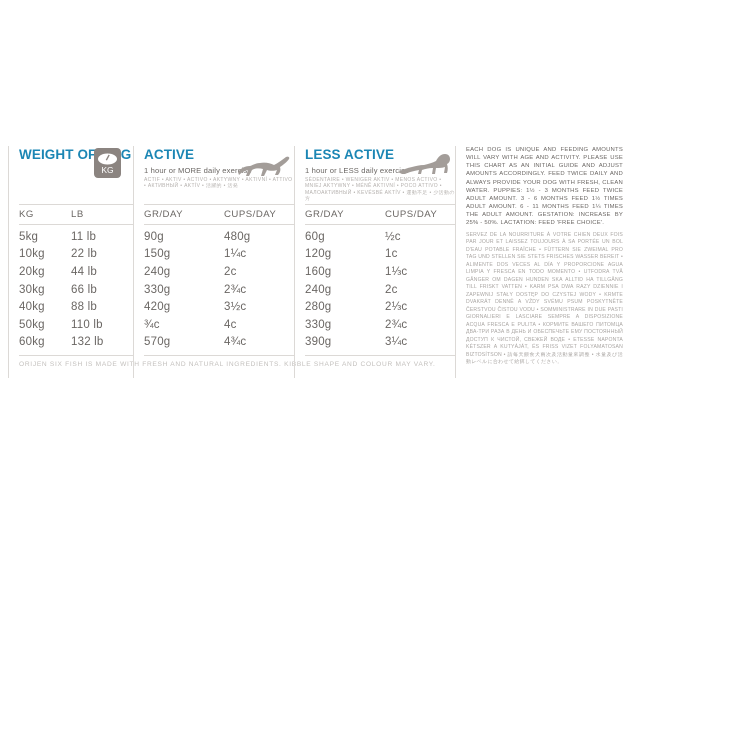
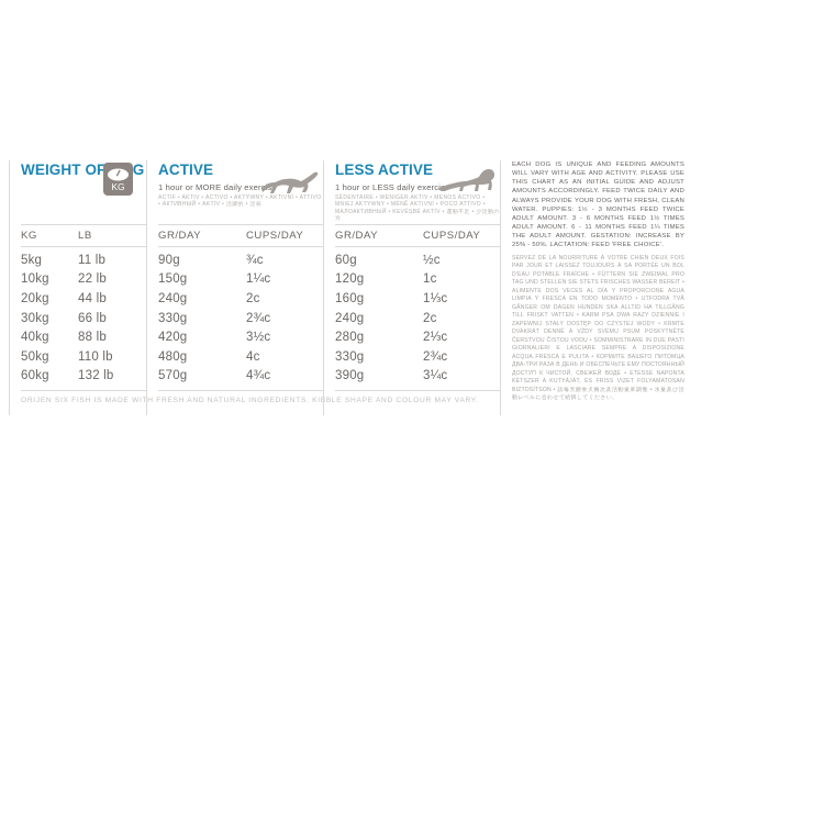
  WEIGHT OFG
  KG
  KG
  LB
  5kg
  11 lb
  10kg
  22 lb
  20kg
  44 lb
  30kg
  66 lb
  40kg
  88 lb
  50kg
  110 lb
  60kg
  132 lb
  ACTIVE
  1 hour or MORE daily exerc
  GR/DAY
  CUPS/DAY
  90g
- 480g
+ ¾c
  150g
  1¼c
  240g
  2c
  330g
  2¾c
  420g
  3½c
- ¾c
+ 480g
  4c
  570g
  4¾c
  LESS ACTIVE
  1 hour or LESS daily exerci
  GR/DAY
  CUPS/DAY
  60g
  ½c
  120g
  1c
  160g
  1⅓c
  240g
  2c
  280g
  2⅓c
  330g
  2¾c
  390g
  3¼c
